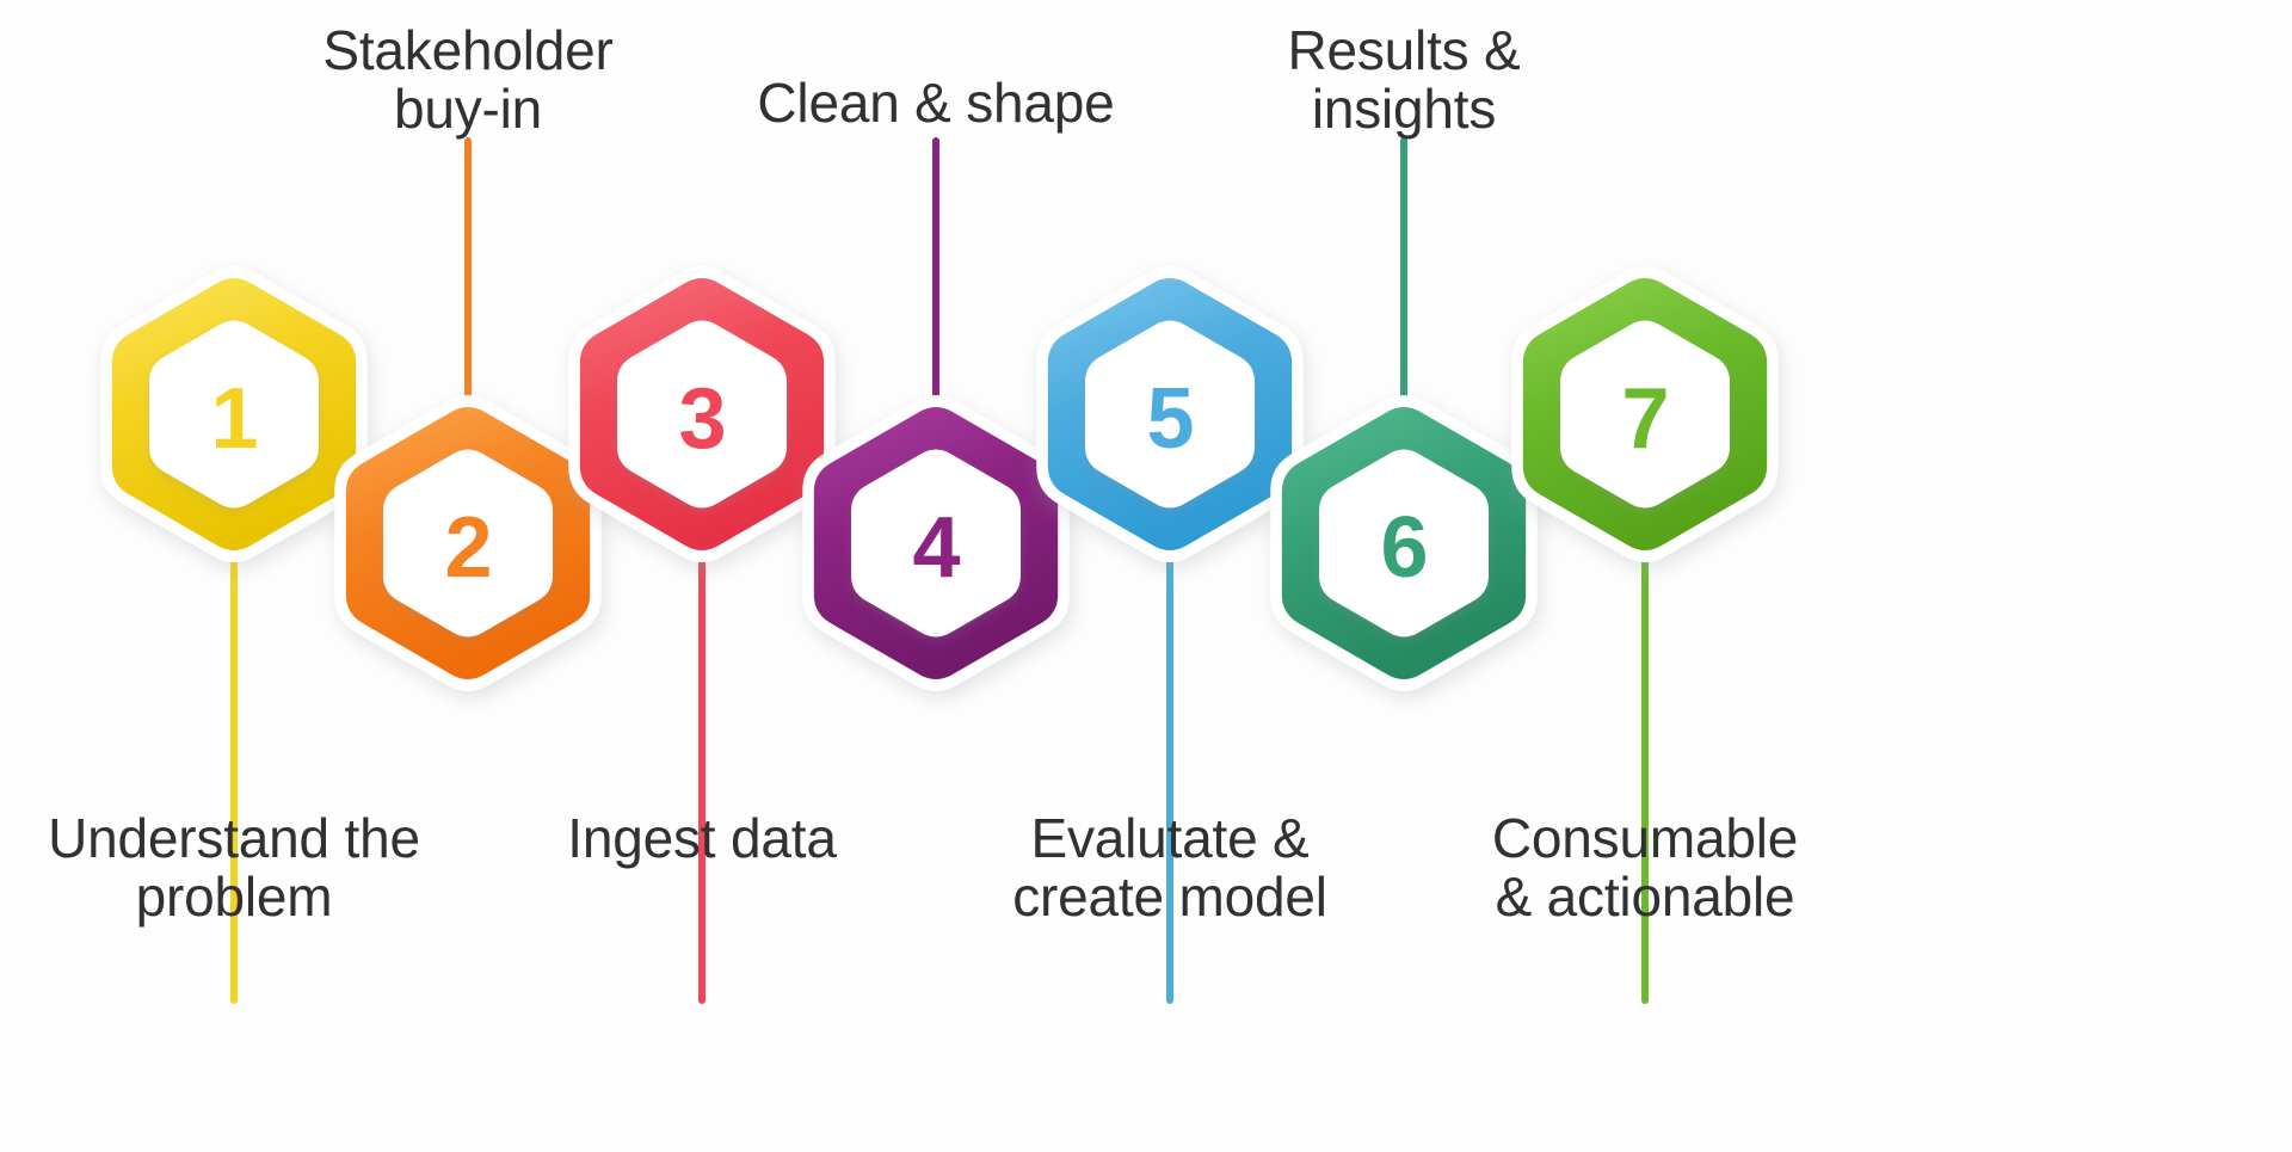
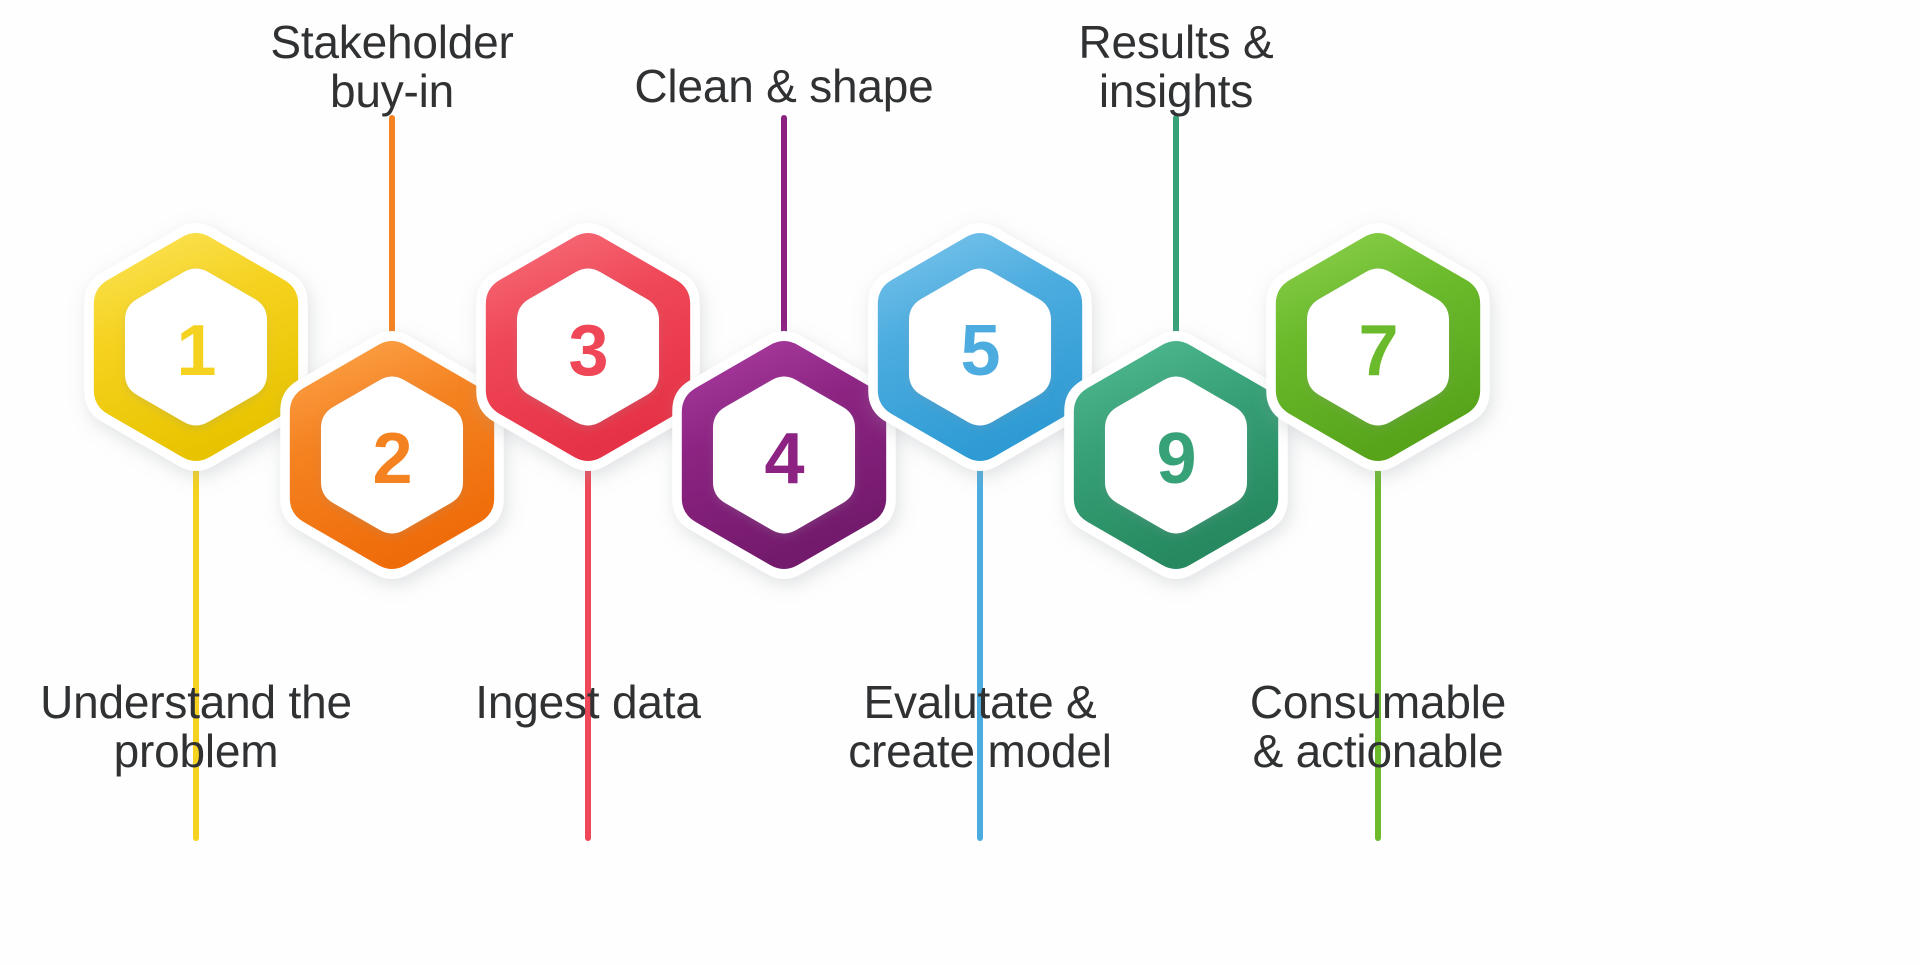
  1
  2
  3
  4
  5
- 6
+ 9
  7
  Stakeholder
  buy-in
  Clean & shape
  Results &
  insights
  Understand the
  problem
  Ingest data
  Evalutate &
  create model
  Consumable
  & actionable
